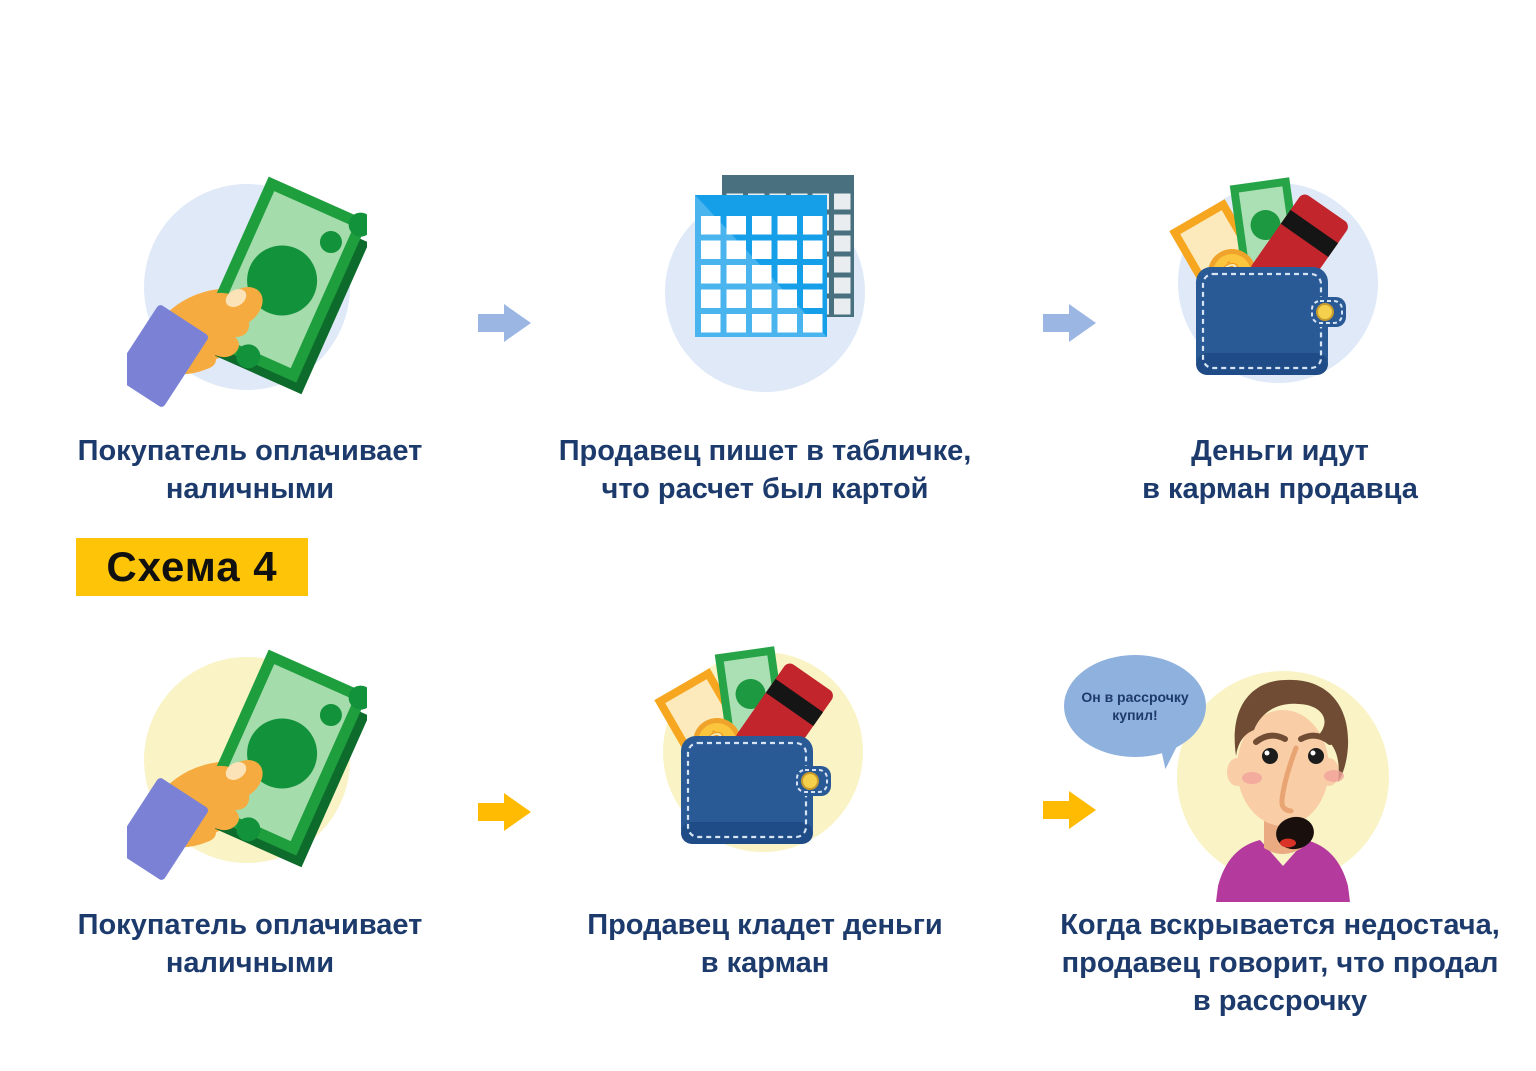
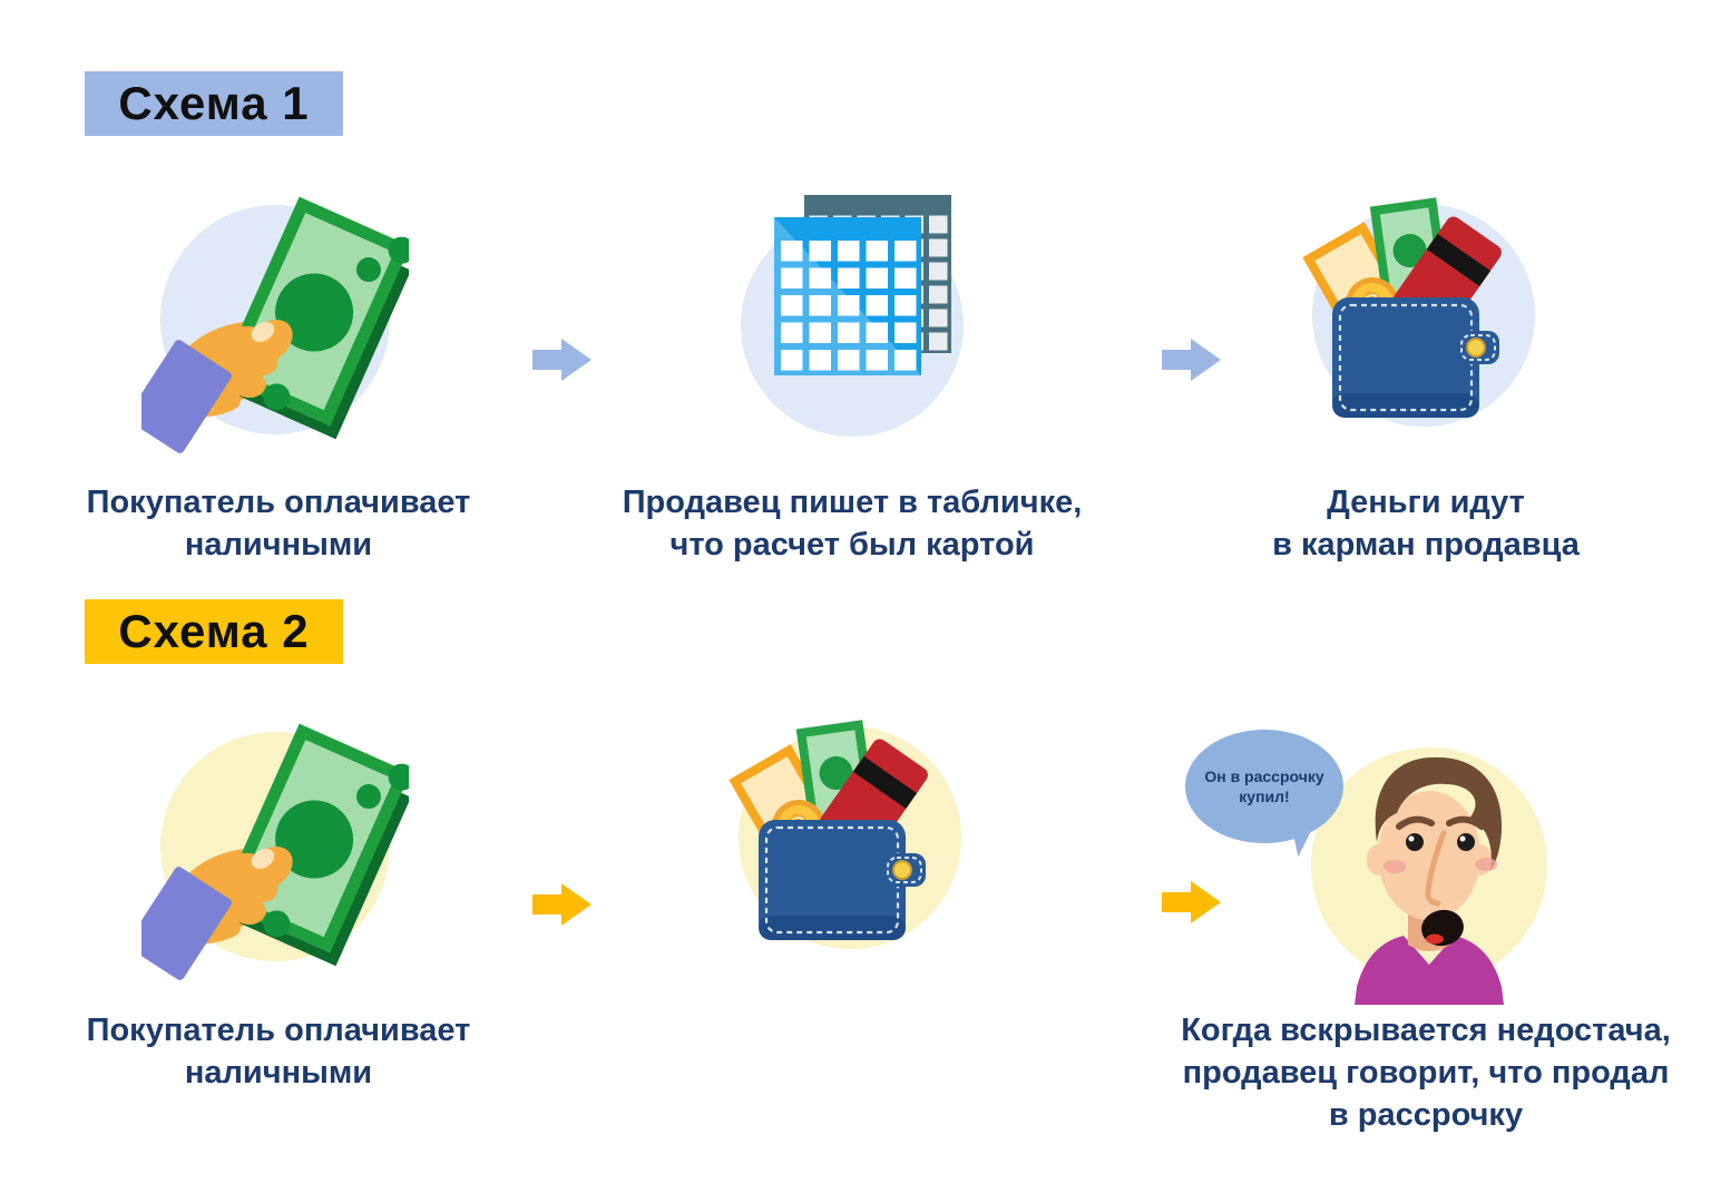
+ Схема 1
  Покупатель оплачивает
  наличными
  Продавец пишет в табличке,
  что расчет был картой
  Деньги идут
  в карман продавца
- Схема 4
+ Схема 2
  Он в рассрочку
  купил!
  Покупатель оплачивает
  наличными
- Продавец кладет деньги
- в карман
  Когда вскрывается недостача,
  продавец говорит, что продал
  в рассрочку
